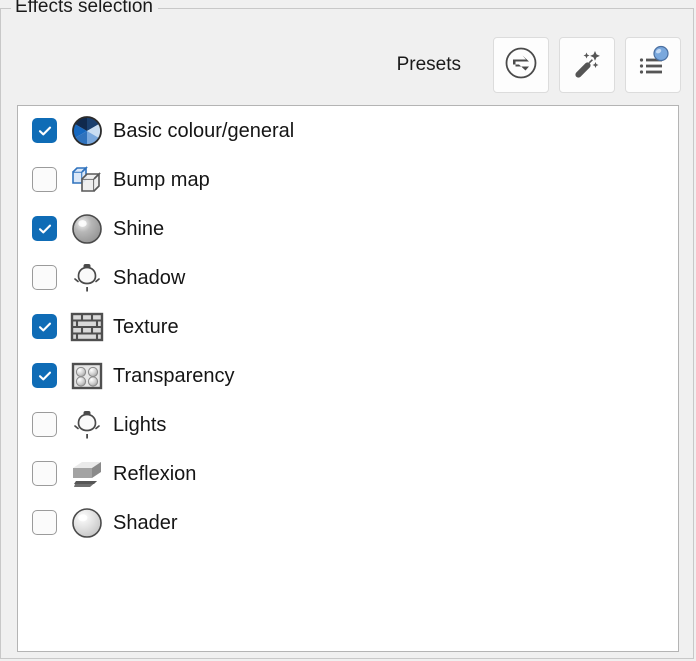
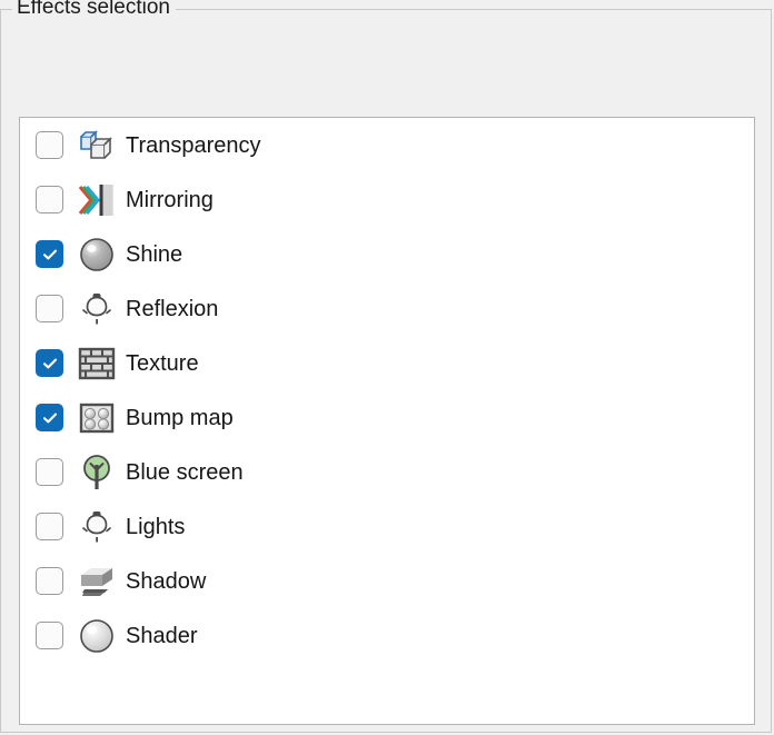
  Effects selection
- Presets
- Basic colour/general
- Bump map
+ Transparency
+ Mirroring
  Shine
- Shadow
+ Reflexion
  Texture
- Transparency
+ Bump map
+ Blue screen
  Lights
- Reflexion
+ Shadow
  Shader
